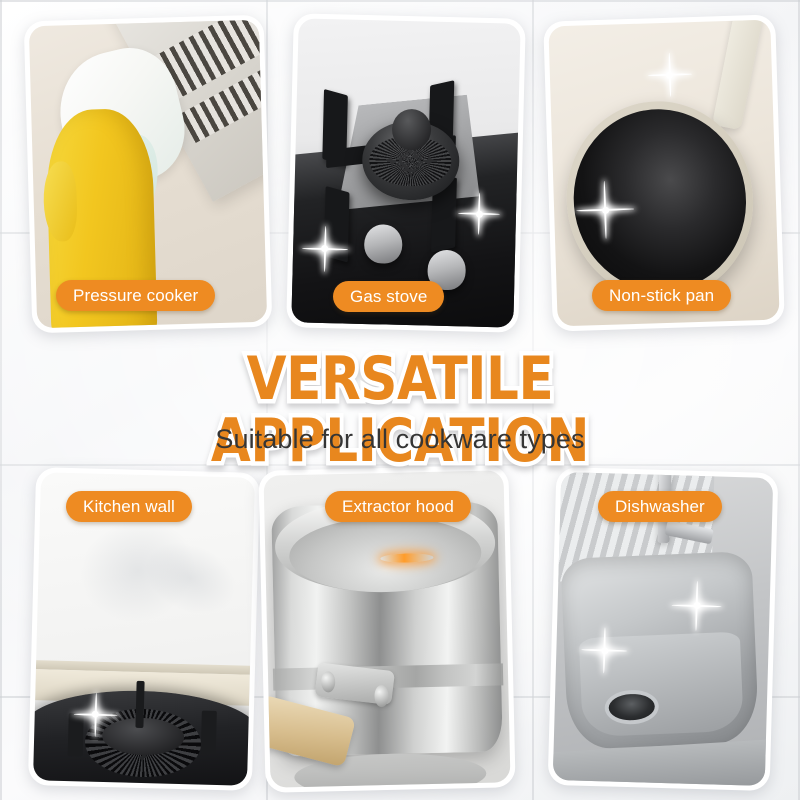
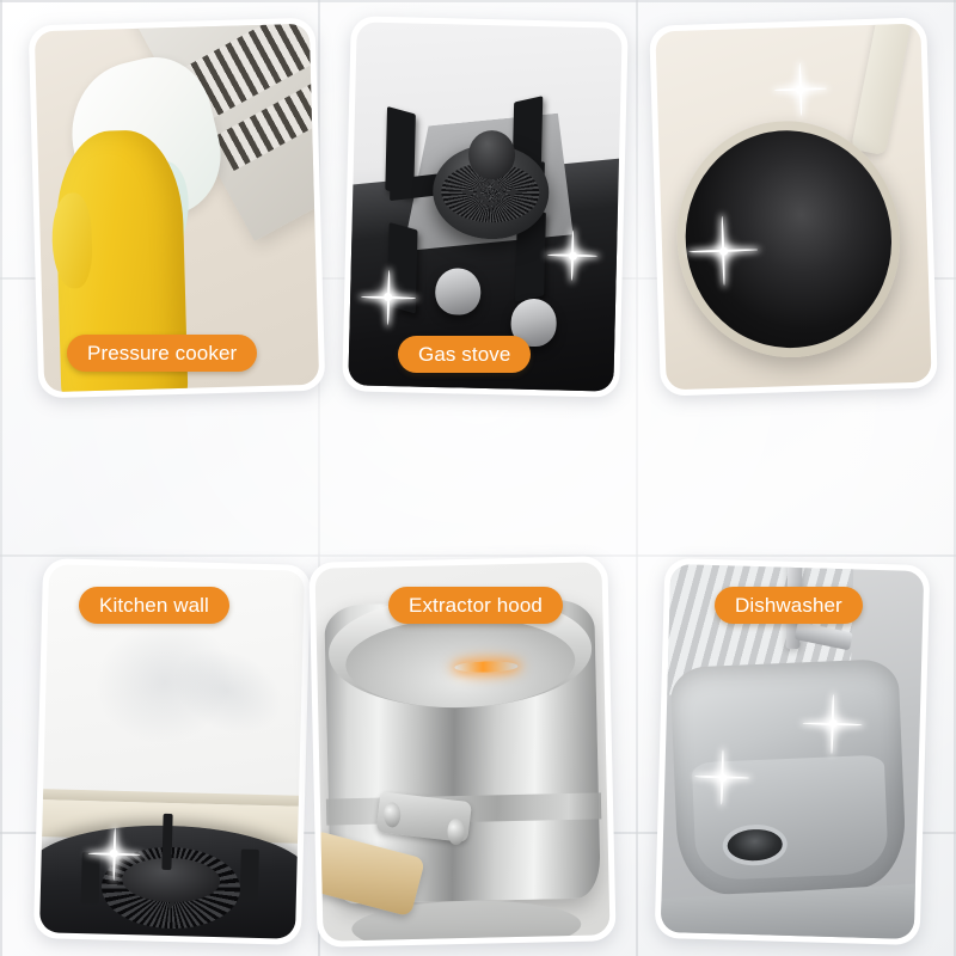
  Pressure cooker
  Gas stove
- Non-stick pan
- VERSATILE APPLICATION
- Suitable for all cookware types
  Kitchen wall
  Extractor hood
  Dishwasher
